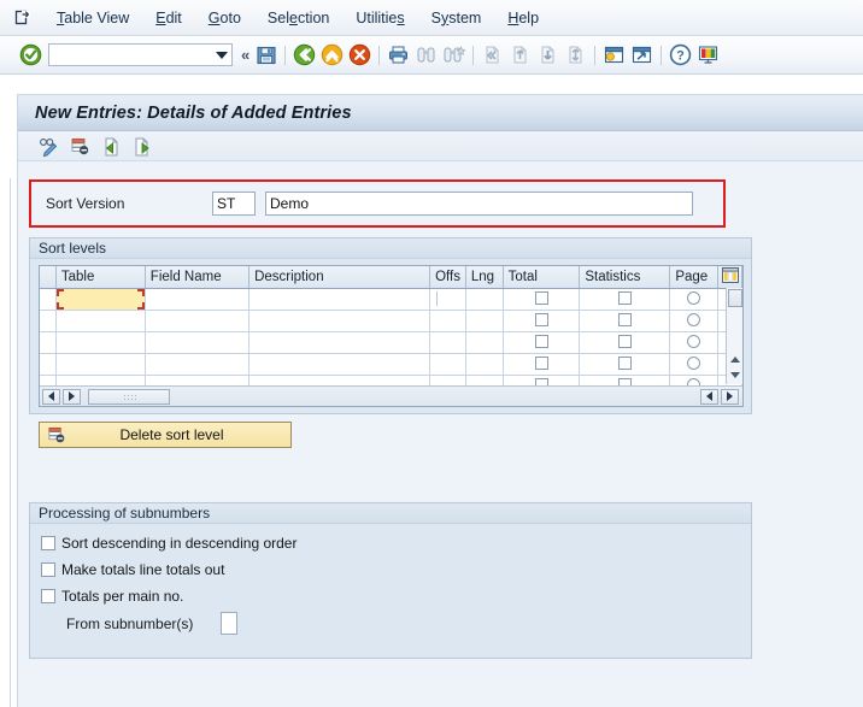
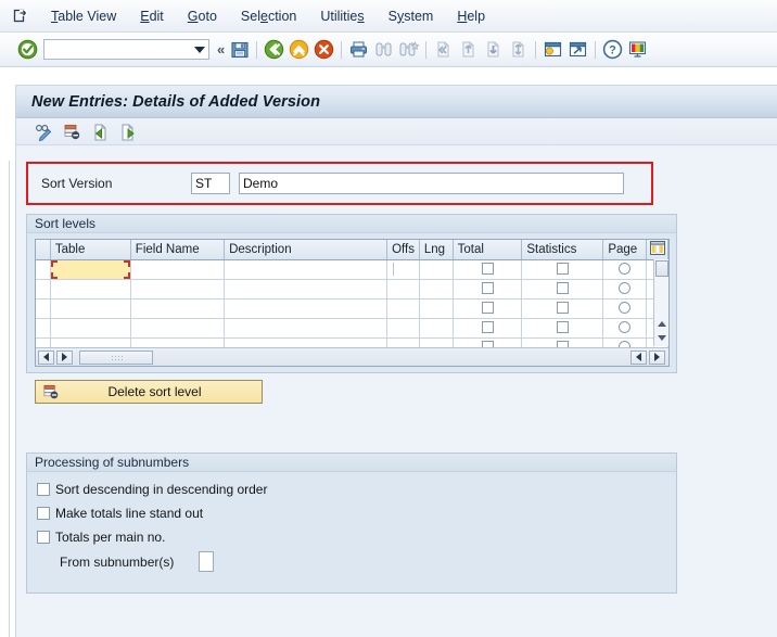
  Table View
  Edit
  Goto
  Selection
  Utilities
  System
  Help
  «
  ?
- New Entries: Details of Added Entries
+ New Entries: Details of Added Version
  Sort Version
  ST
  Demo
  Sort levels
  	Table	Field Name	Description	Offs	Lng	Total	Statistics	Page
  Delete sort level
  Processing of subnumbers
  Sort descending in descending order
- Make totals line totals out
+ Make totals line stand out
  Totals per main no.
  From subnumber(s)
